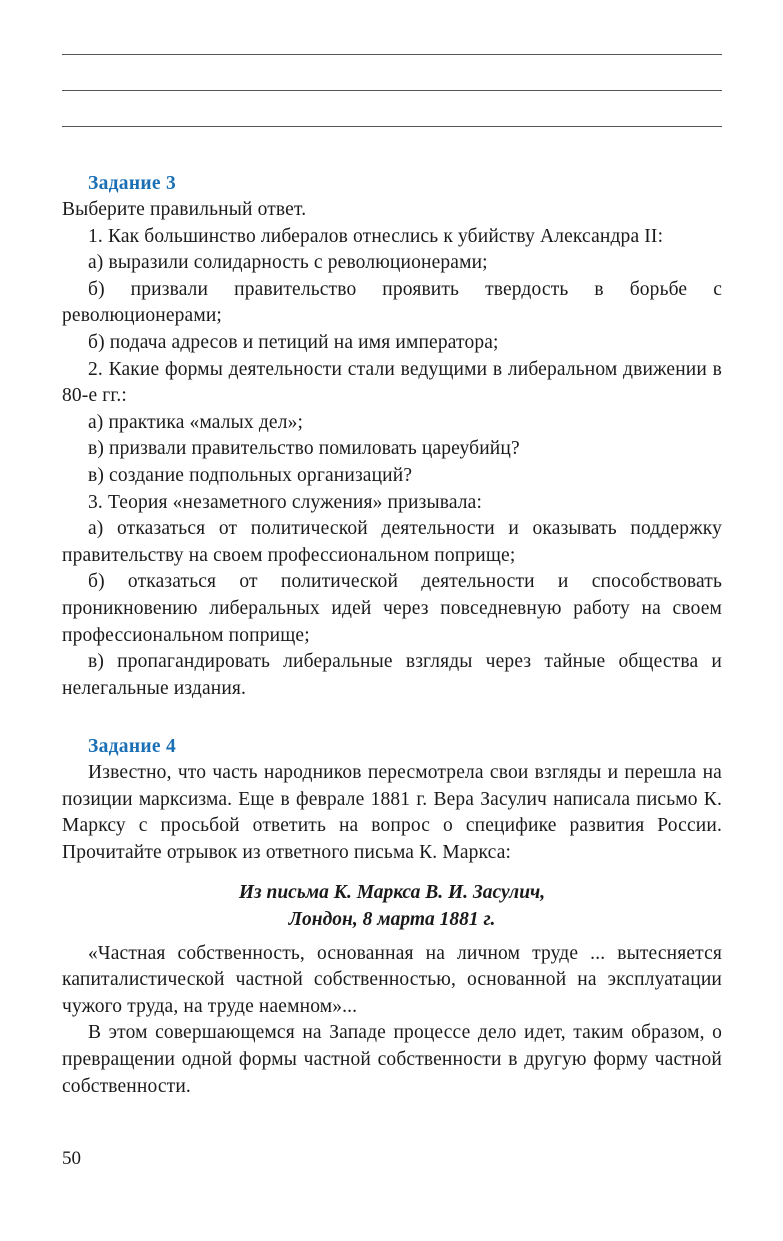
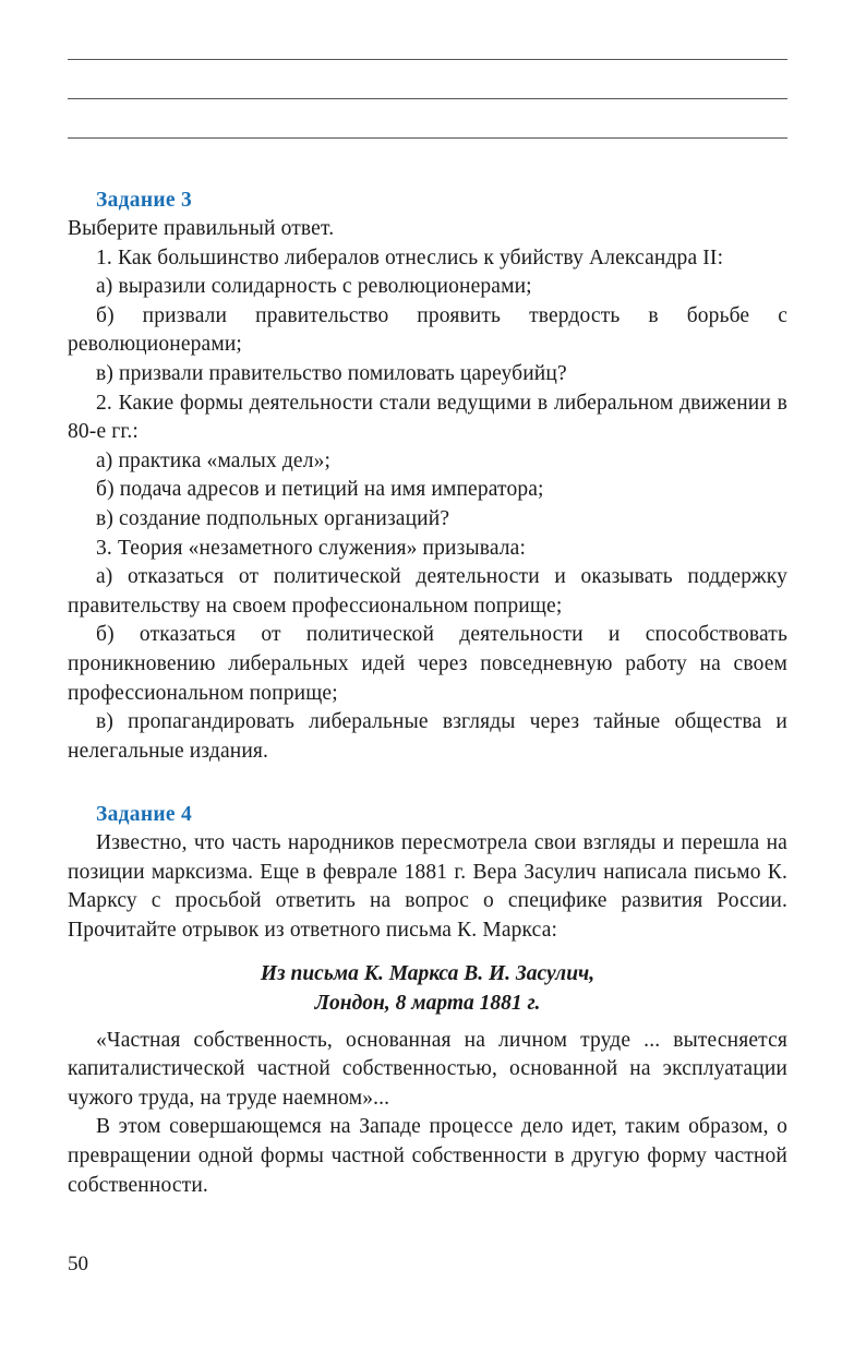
  Задание 3
  Выберите правильный ответ.
  1. Как большинство либералов отнеслись к убийству Александра II:
  а) выразили солидарность с революционерами;
  б) призвали правительство проявить твердость в борьбе с революционерами;
- б) подача адресов и петиций на имя императора;
+ в) призвали правительство помиловать цареубийц?
  2. Какие формы деятельности стали ведущими в либеральном движении в 80-е гг.:
  а) практика «малых дел»;
- в) призвали правительство помиловать цареубийц?
+ б) подача адресов и петиций на имя императора;
  в) создание подпольных организаций?
  3. Теория «незаметного служения» призывала:
  а) отказаться от политической деятельности и оказывать поддержку правительству на своем профессиональном поприще;
  б) отказаться от политической деятельности и способствовать проникновению либеральных идей через повседневную работу на своем профессиональном поприще;
  в) пропагандировать либеральные взгляды через тайные общества и нелегальные издания.
  Задание 4
  Известно, что часть народников пересмотрела свои взгляды и перешла на позиции марксизма. Еще в феврале 1881 г. Вера Засулич написала письмо К. Марксу с просьбой ответить на вопрос о специфике развития России. Прочитайте отрывок из ответного письма К. Маркса:
  Из письма К. Маркса В. И. Засулич,
  Лондон, 8 марта 1881 г.
  «Частная собственность, основанная на личном труде ... вытесняется капиталистической частной собственностью, основанной на эксплуатации чужого труда, на труде наемном»...
  В этом совершающемся на Западе процессе дело идет, таким образом, о превращении одной формы частной собственности в другую форму частной собственности.
  50
